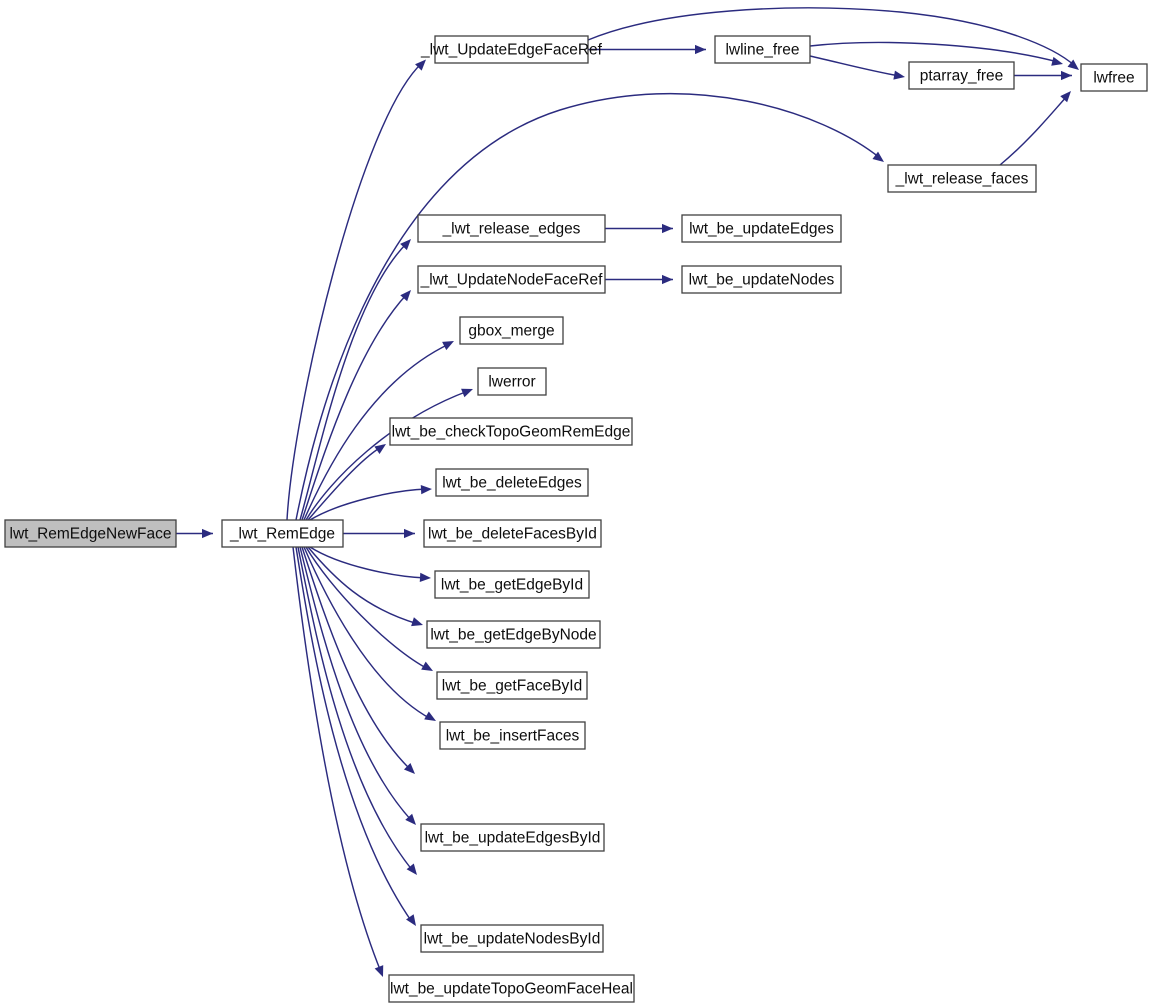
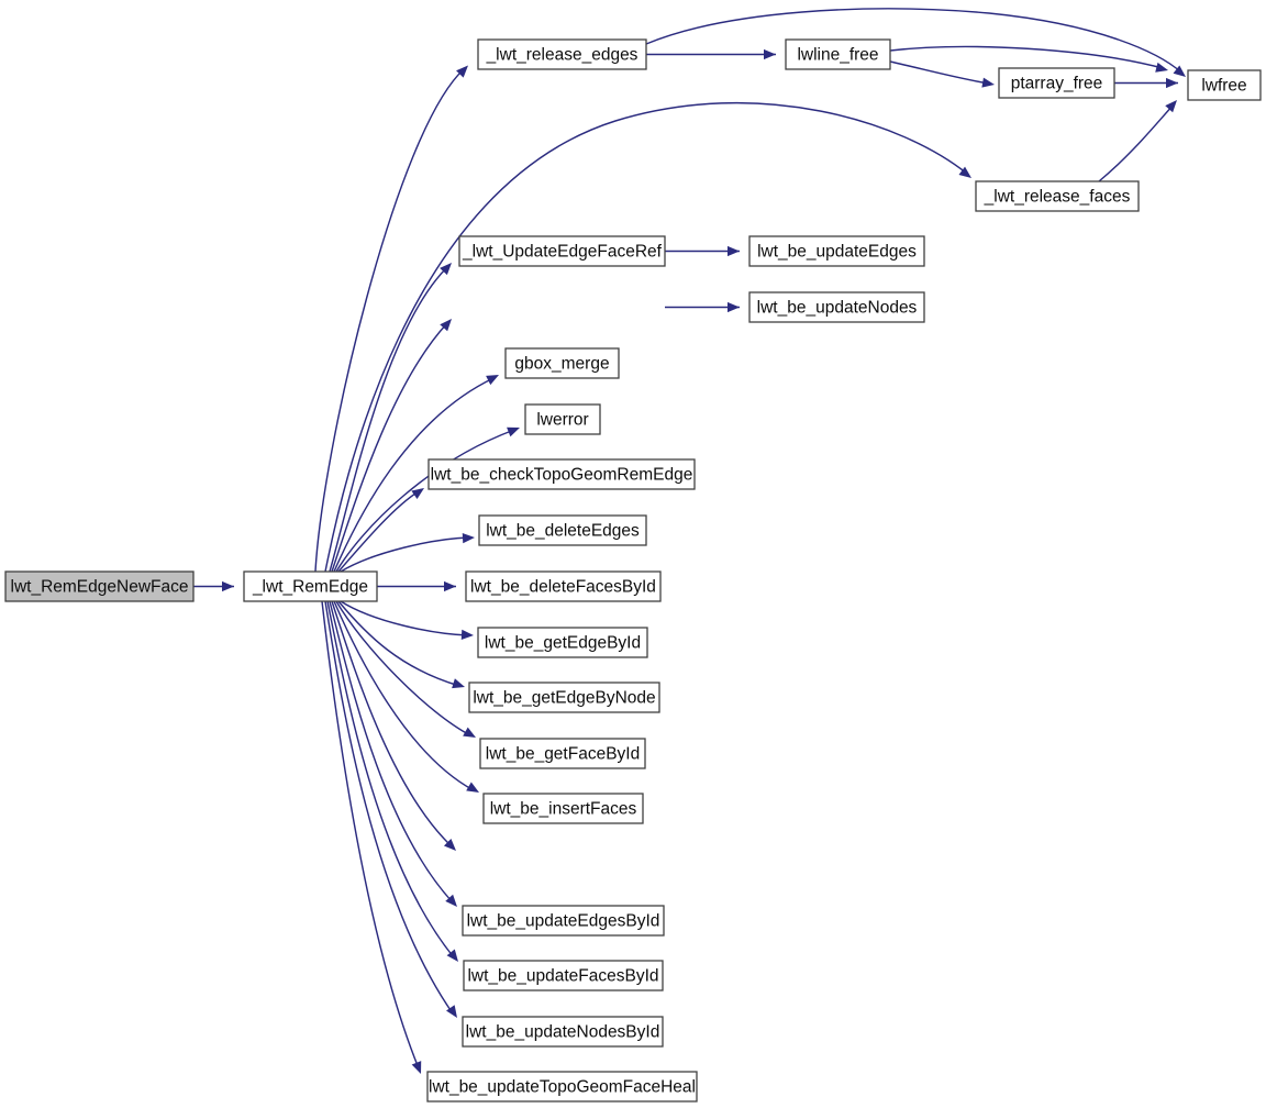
  lwt_RemEdgeNewFace
  _lwt_RemEdge
- _lwt_UpdateEdgeFaceRef
+ _lwt_release_edges
  lwline_free
  ptarray_free
  lwfree
  _lwt_release_faces
- _lwt_release_edges
+ _lwt_UpdateEdgeFaceRef
  lwt_be_updateEdges
- _lwt_UpdateNodeFaceRef
  lwt_be_updateNodes
  gbox_merge
  lwerror
  lwt_be_checkTopoGeomRemEdge
  lwt_be_deleteEdges
  lwt_be_deleteFacesById
  lwt_be_getEdgeById
  lwt_be_getEdgeByNode
  lwt_be_getFaceById
  lwt_be_insertFaces
  lwt_be_updateEdgesById
+ lwt_be_updateFacesById
  lwt_be_updateNodesById
  lwt_be_updateTopoGeomFaceHeal
